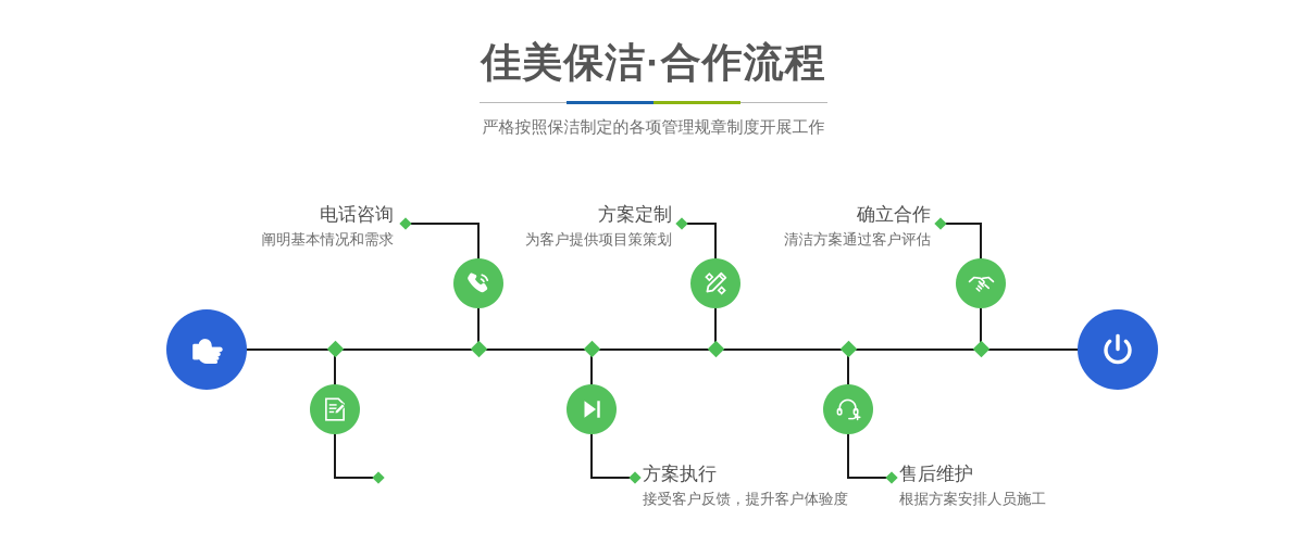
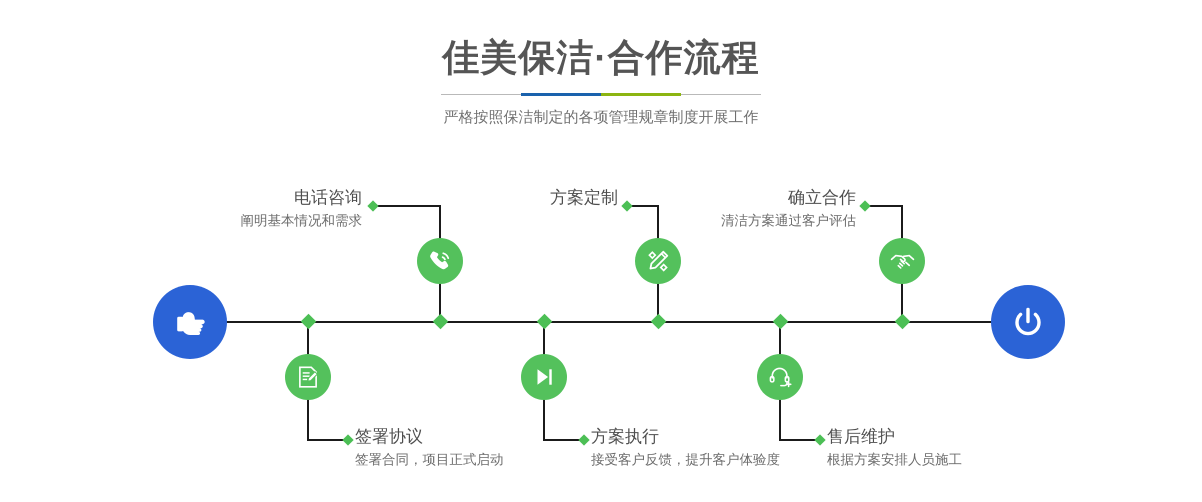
  佳美保洁·合作流程
  严格按照保洁制定的各项管理规章制度开展工作
  电话咨询
  阐明基本情况和需求
+ 签署协议
+ 签署合同，项目正式启动
  方案定制
- 为客户提供项目策策划
  方案执行
  接受客户反馈，提升客户体验度
  确立合作
  清洁方案通过客户评估
  售后维护
  根据方案安排人员施工
